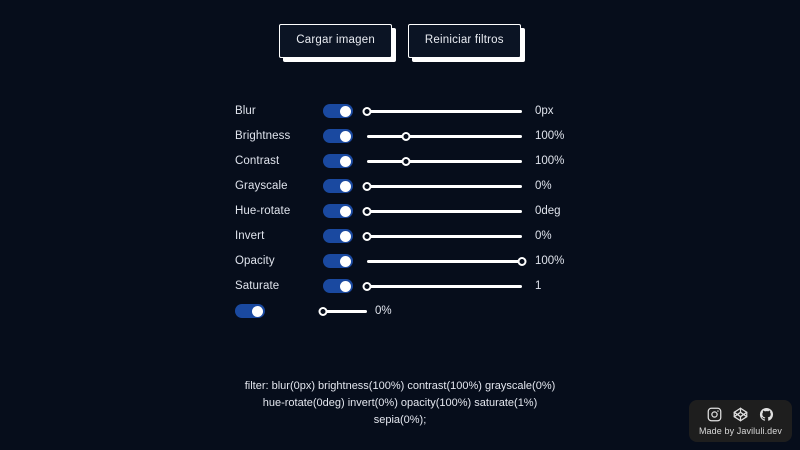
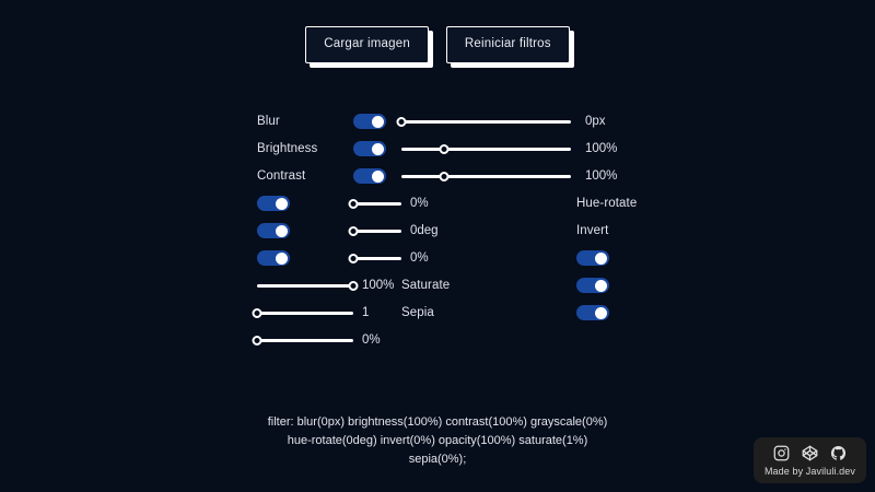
  Cargar imagen
  Reiniciar filtros
  Blur
  0px
  Brightness
  100%
  Contrast
  100%
- Grayscale
  0%
  Hue-rotate
  0deg
  Invert
  0%
- Opacity
  100%
  Saturate
  1
+ Sepia
  0%
  filter: blur(0px) brightness(100%) contrast(100%) grayscale(0%) hue-rotate(0deg) invert(0%) opacity(100%) saturate(1%) sepia(0%);
  Made by Javiluli.dev
